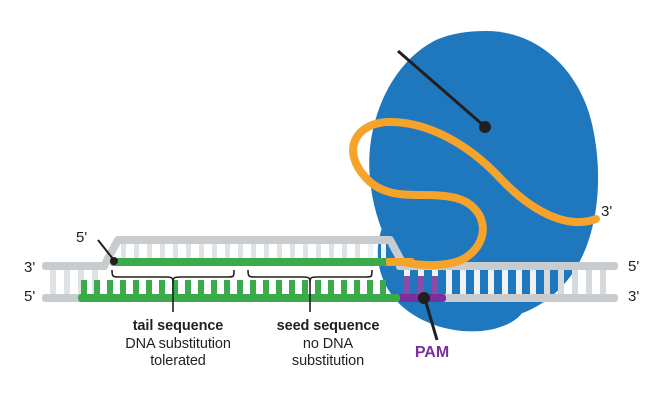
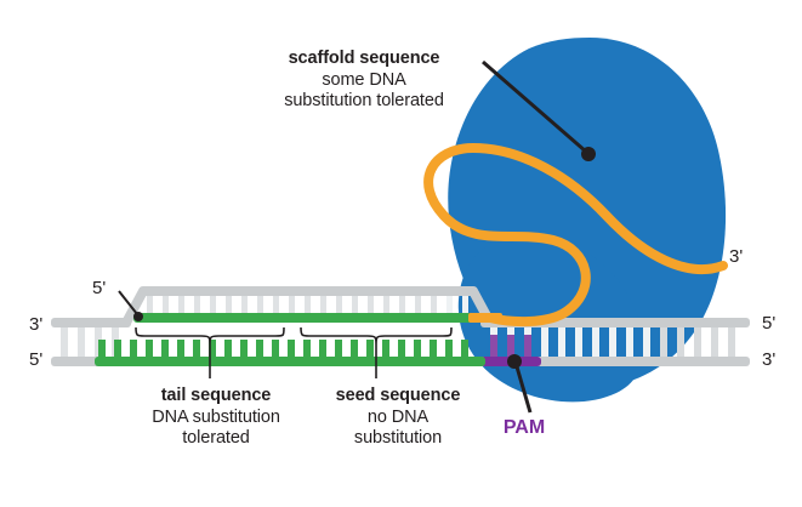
+ scaffold sequence
+ some DNA
+ substitution tolerated
  tail sequence
  DNA substitution
  tolerated
  seed sequence
  no DNA
  substitution
  PAM
  5'
  3'
  5'
  3'
  5'
  3'
